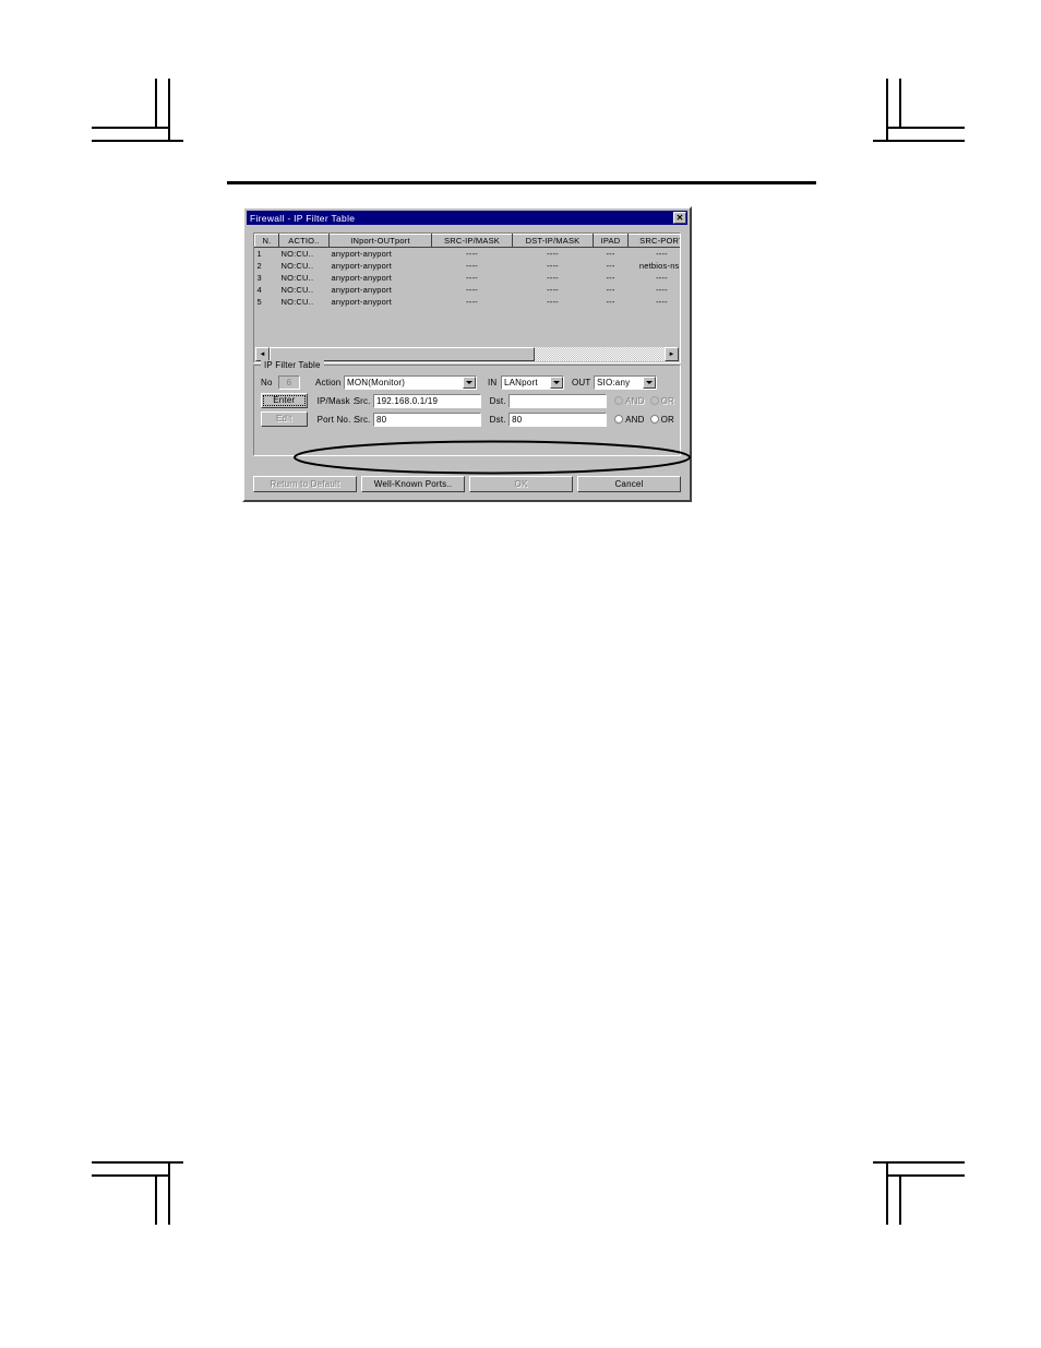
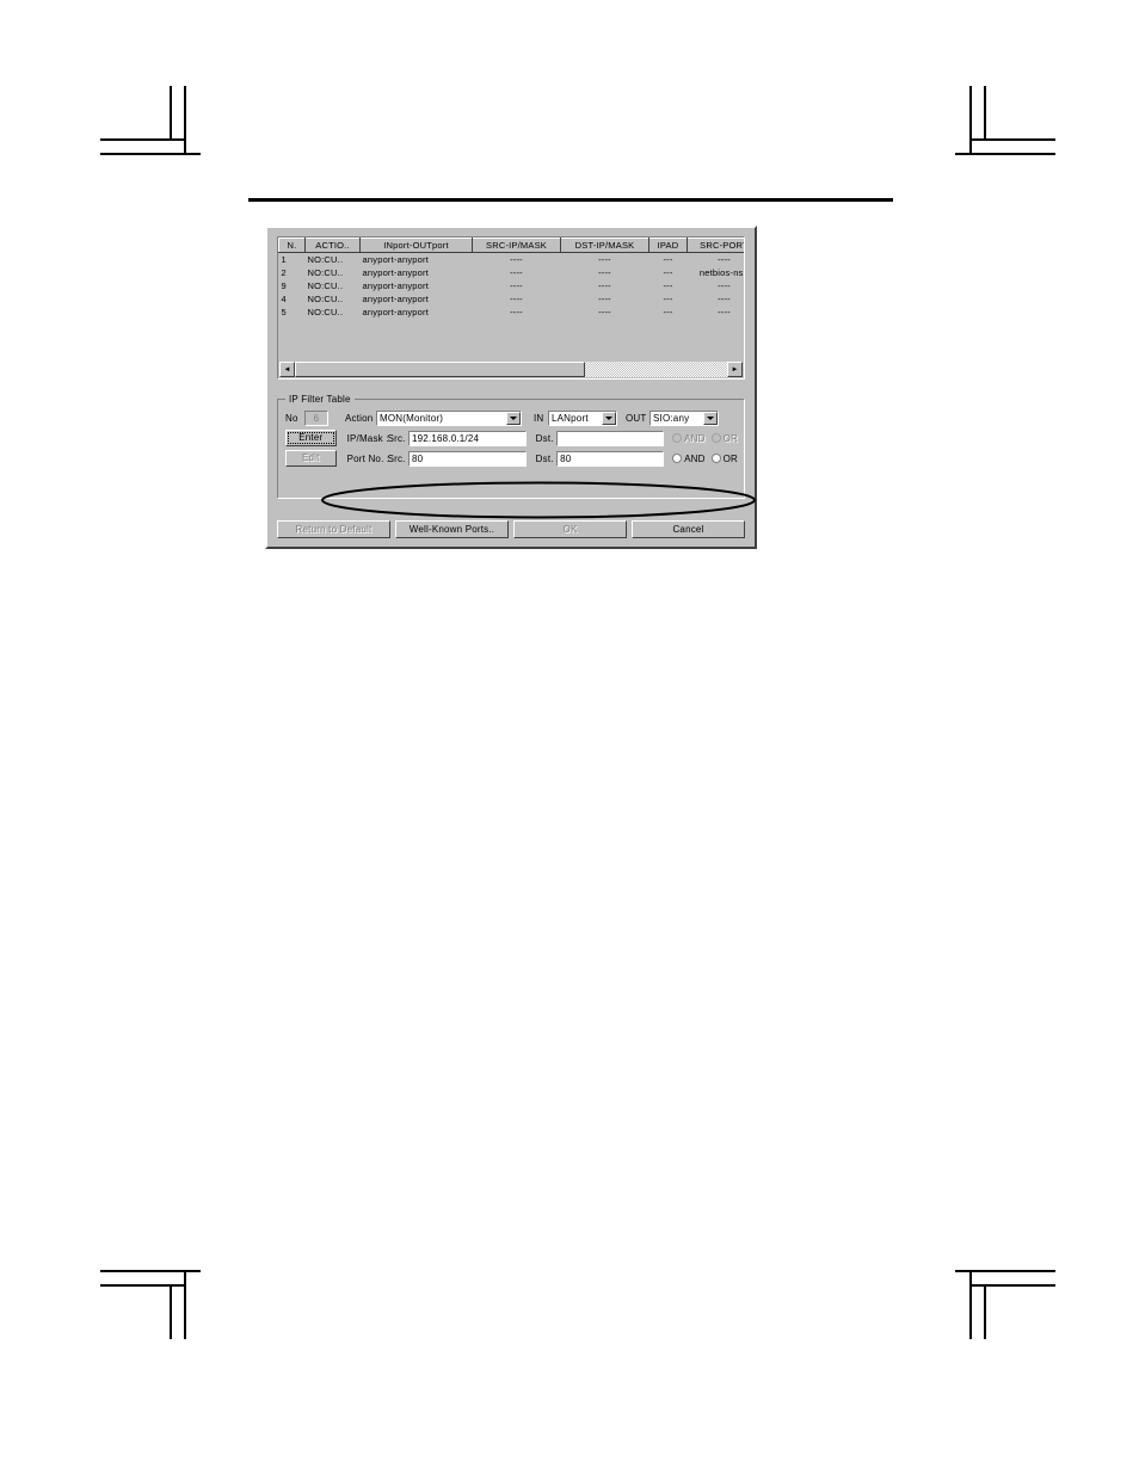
- Firewall - IP Filter Table
- ✕
  N.	ACTIO..	INport-OUTport	SRC-IP/MASK	DST-IP/MASK	IPAD	SRC-POR
  1	NO:CU..	anyport-anyport	----	----	---	----
  2	NO:CU..	anyport-anyport	----	----	---	netbios-ns.
- 3	NO:CU..	anyport-anyport	----	----	---	----
+ 9	NO:CU..	anyport-anyport	----	----	---	----
  4	NO:CU..	anyport-anyport	----	----	---	----
  5	NO:CU..	anyport-anyport	----	----	---	----
  IP Filter Table
  No
  6
  Action
  MON(Monitor)
  IN
  LANport
  OUT
  SIO:any
  Enter
  IP/Mask :
  Src.
- 192.168.0.1/19
+ 192.168.0.1/24
  Dst.
  AND
  OR
  Edit
  Port No.
  Src.
  80
  Dst.
  80
  AND
  OR
  Return to Default
  Well-Known Ports..
  OK
  Cancel
